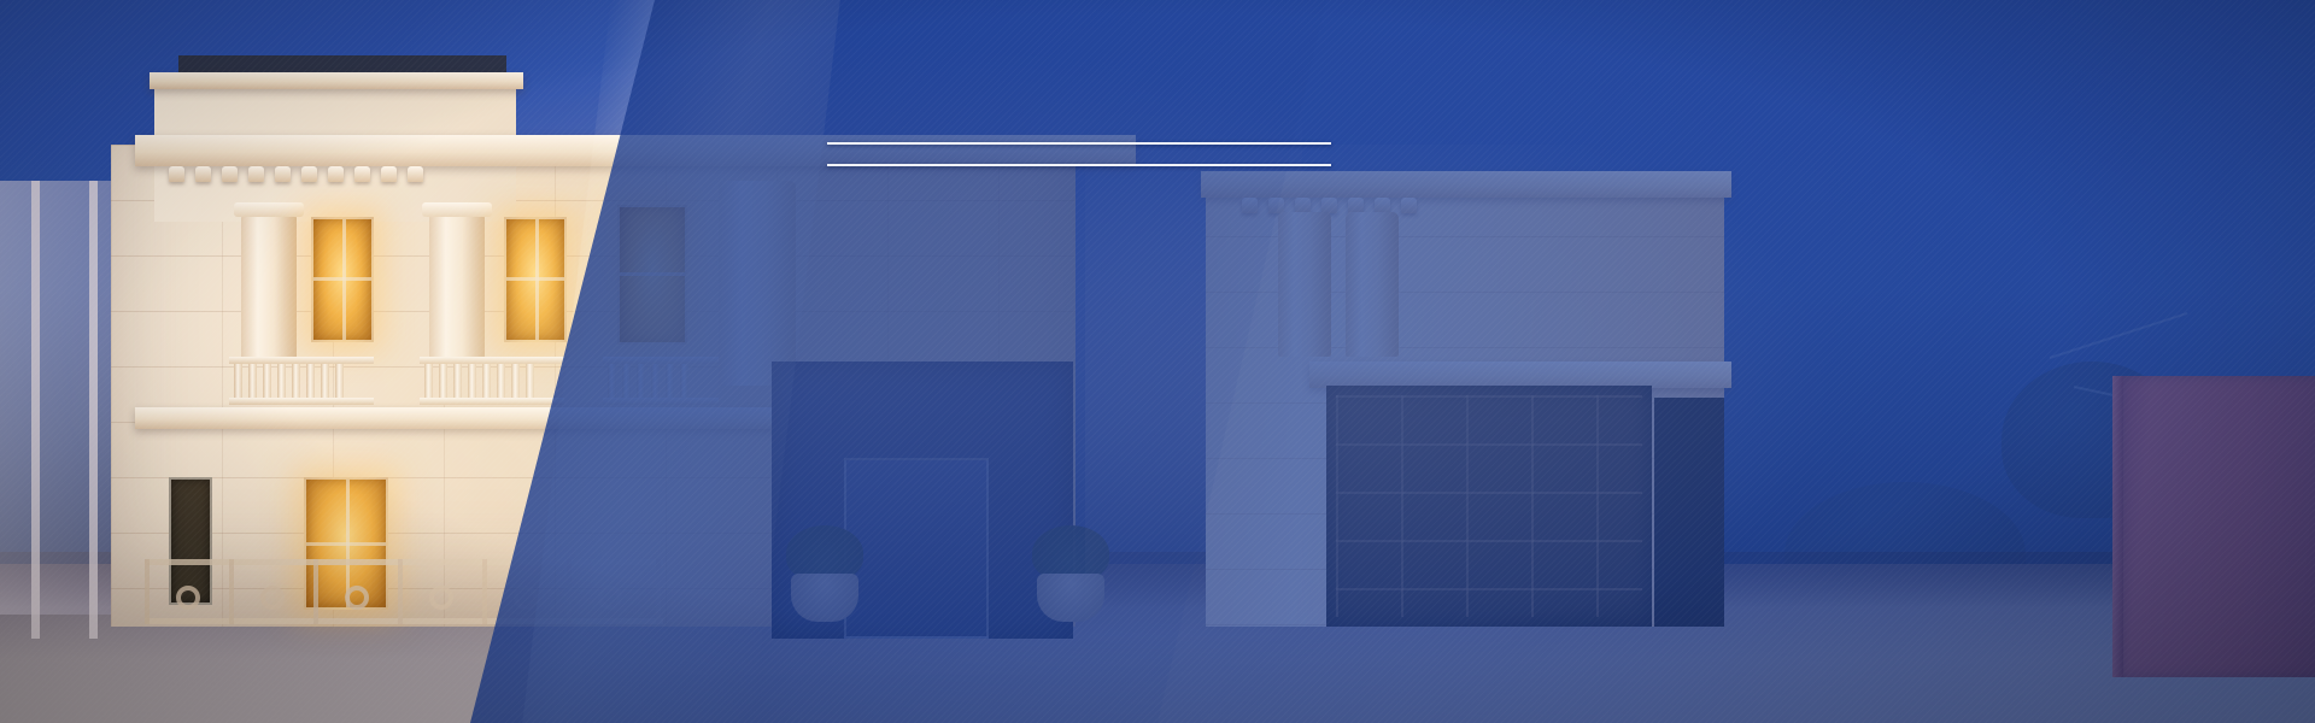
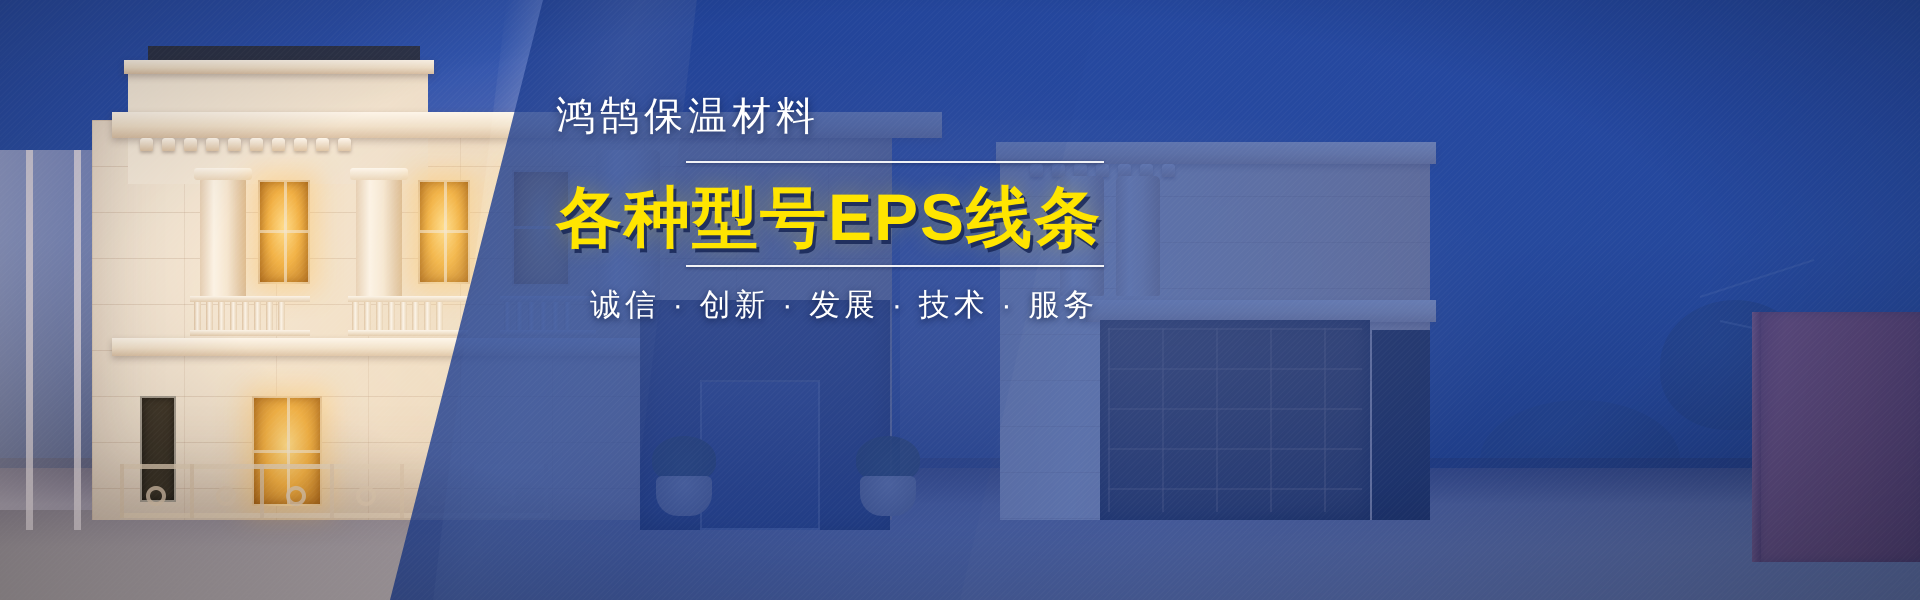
+ 鸿鹄保温材料
+ 各种型号EPS线条
+ 诚信 · 创新 · 发展 · 技术 · 服务
